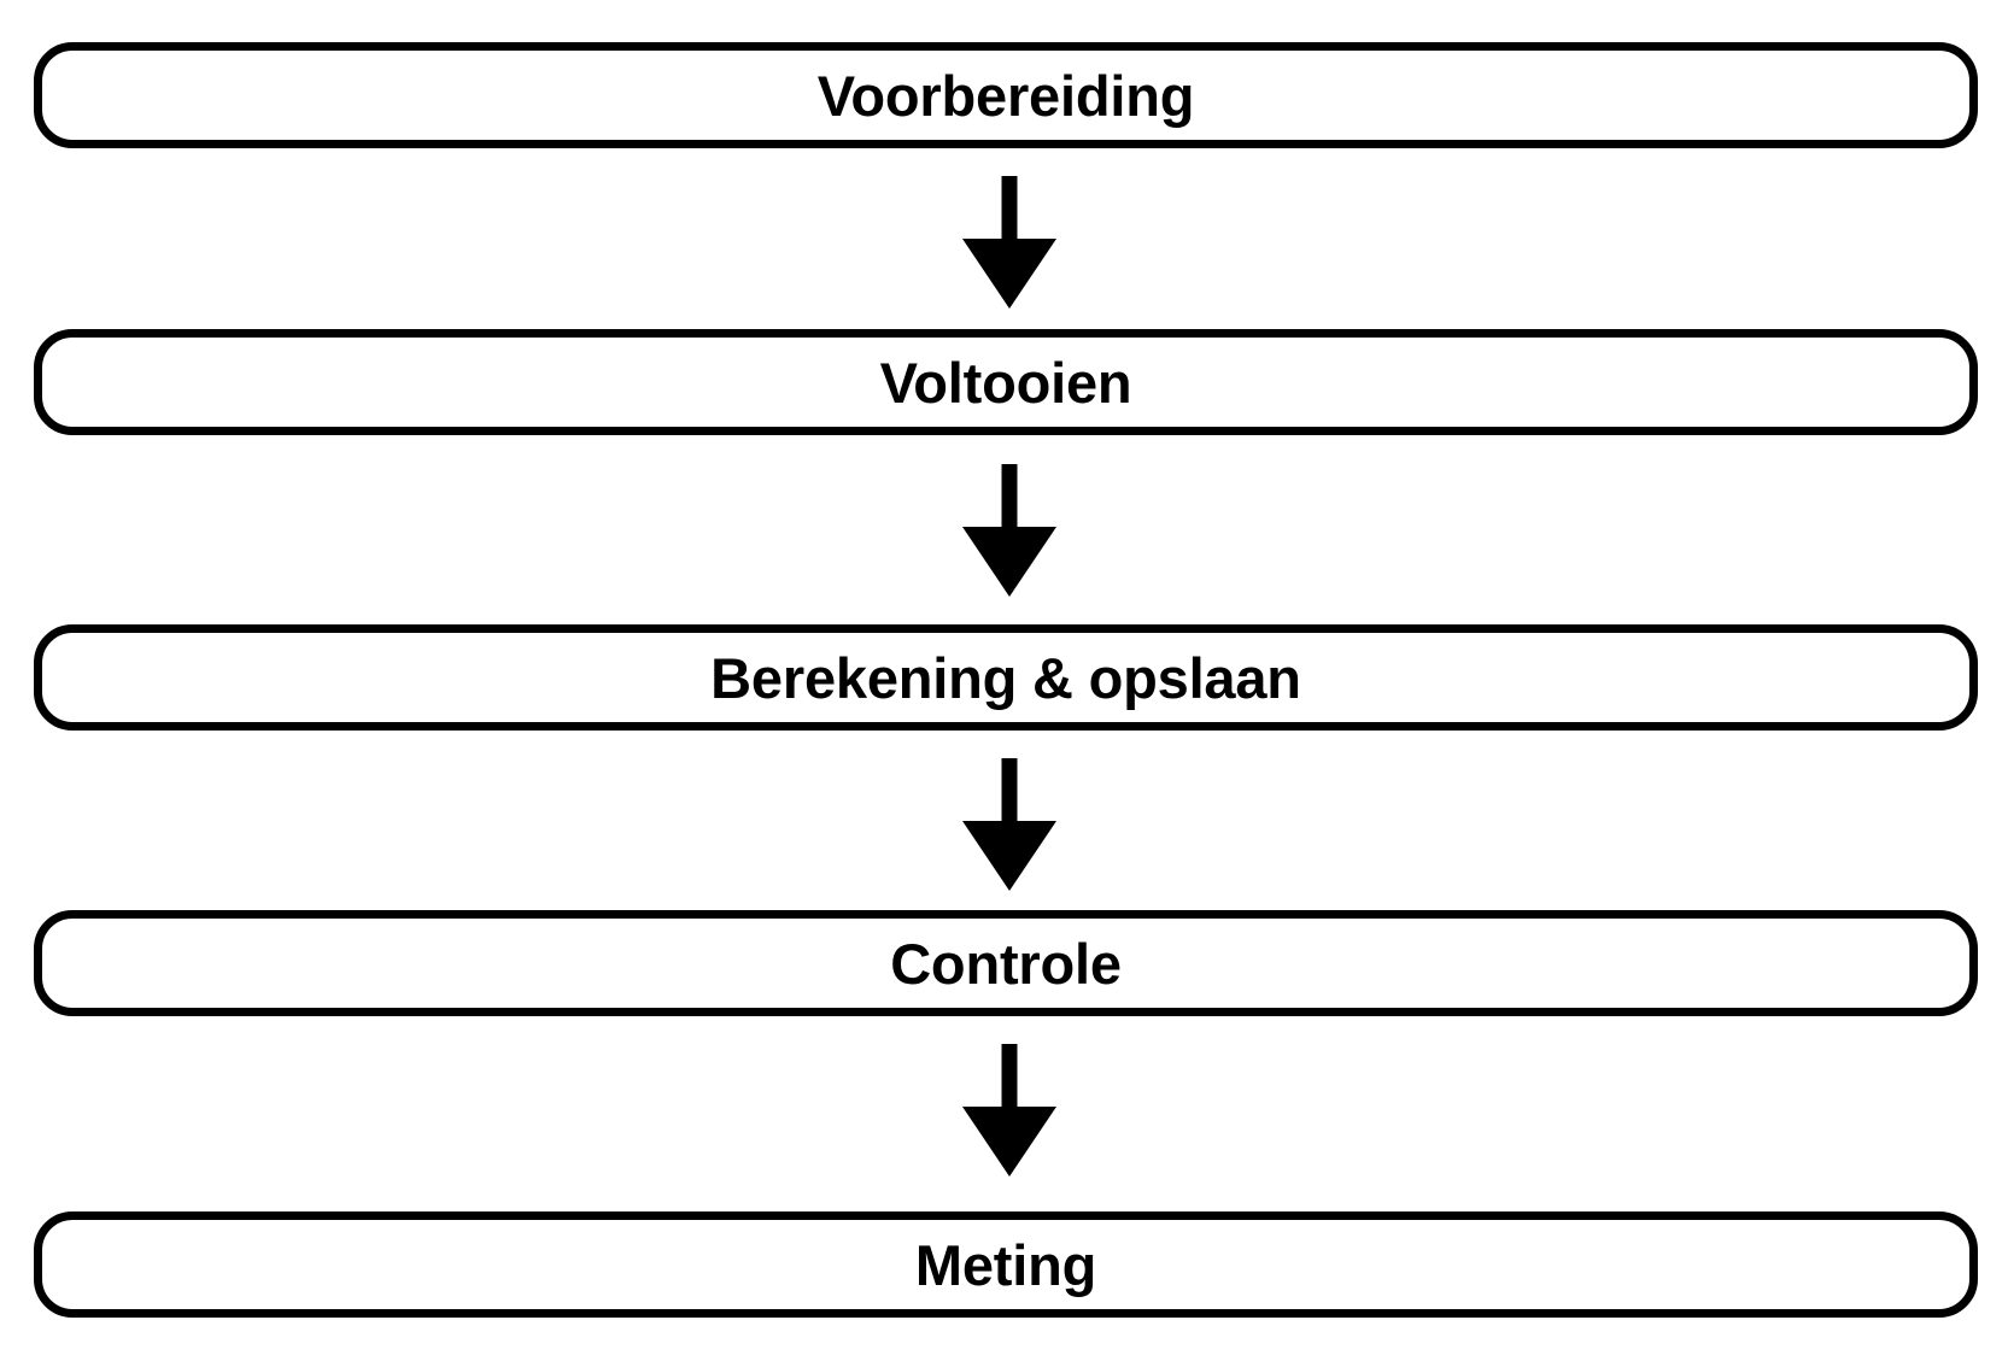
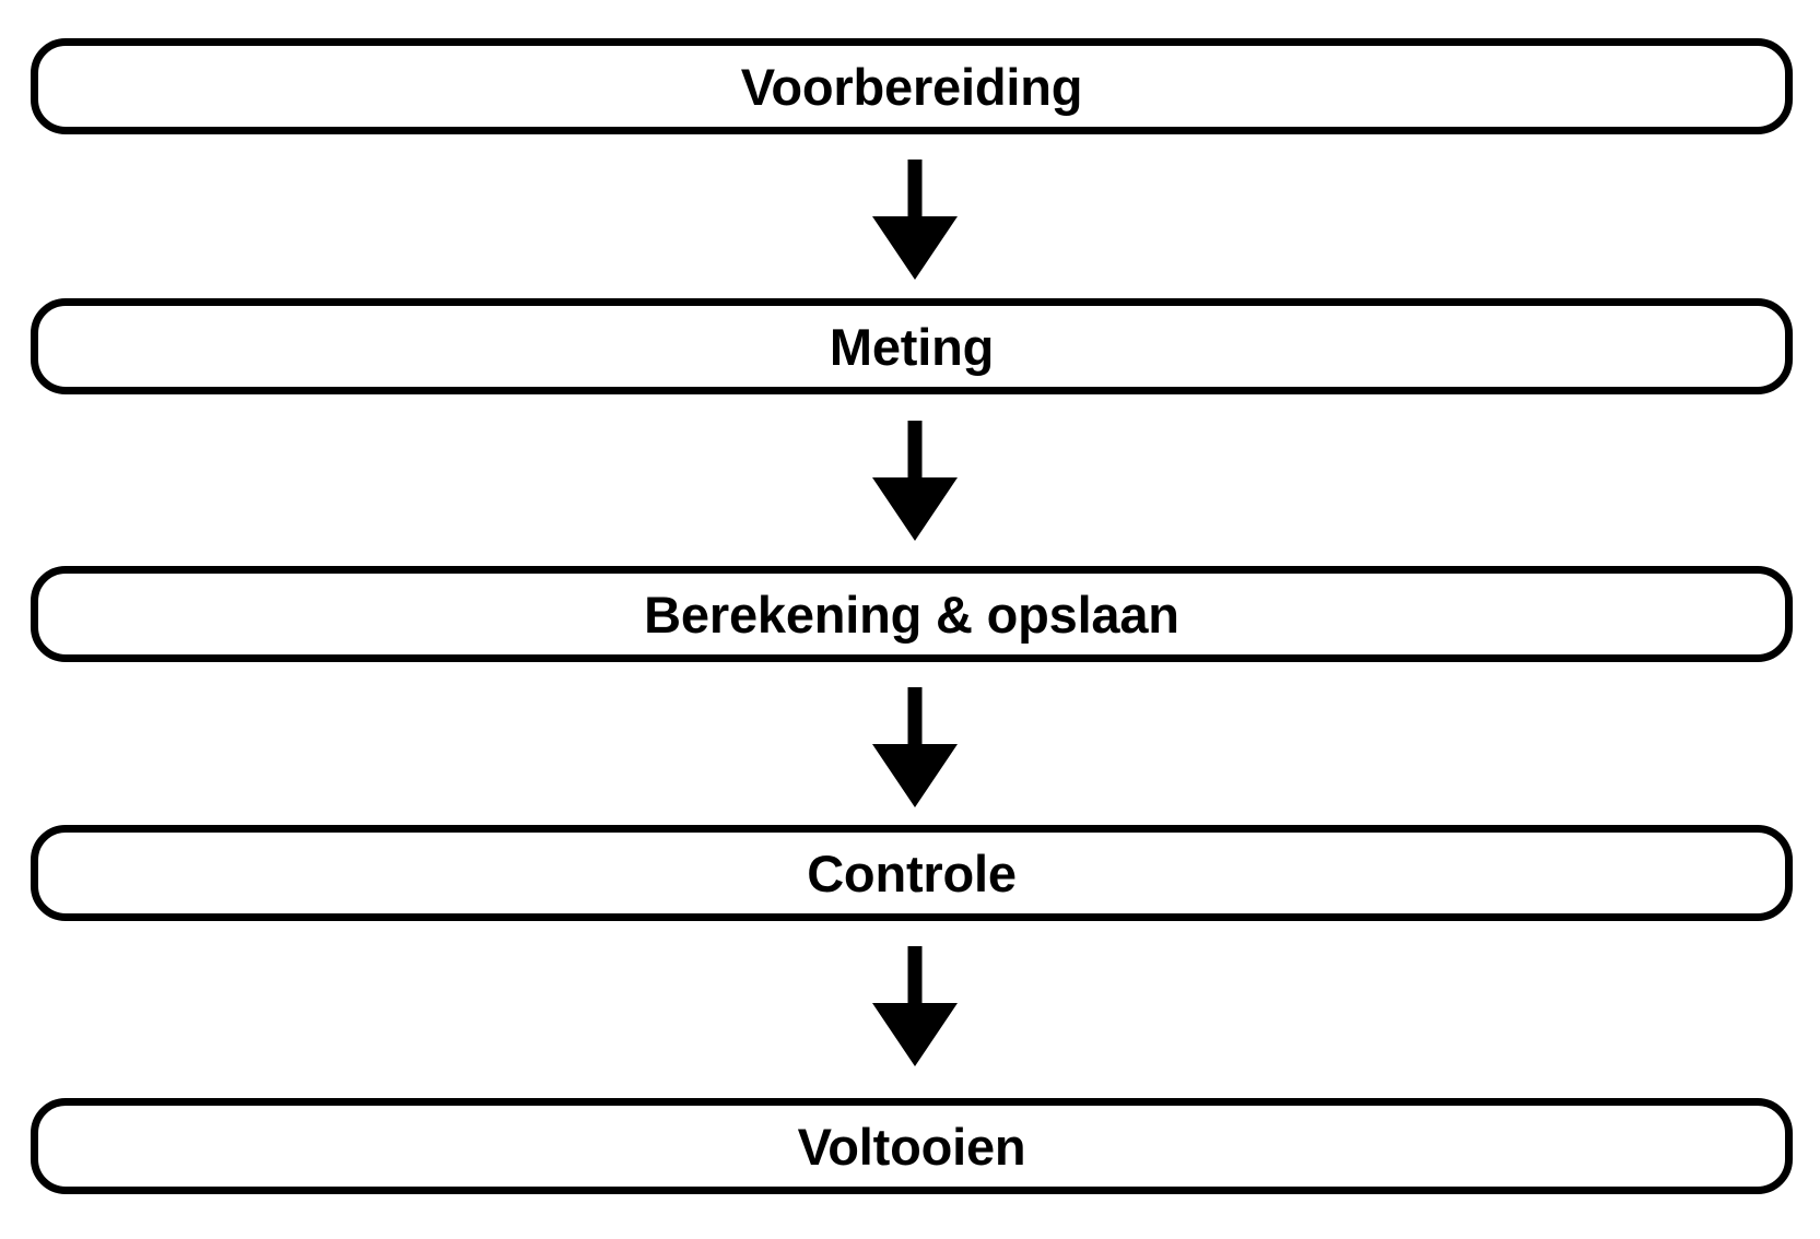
  Voorbereiding
- Voltooien
+ Meting
  Berekening & opslaan
  Controle
- Meting
+ Voltooien
